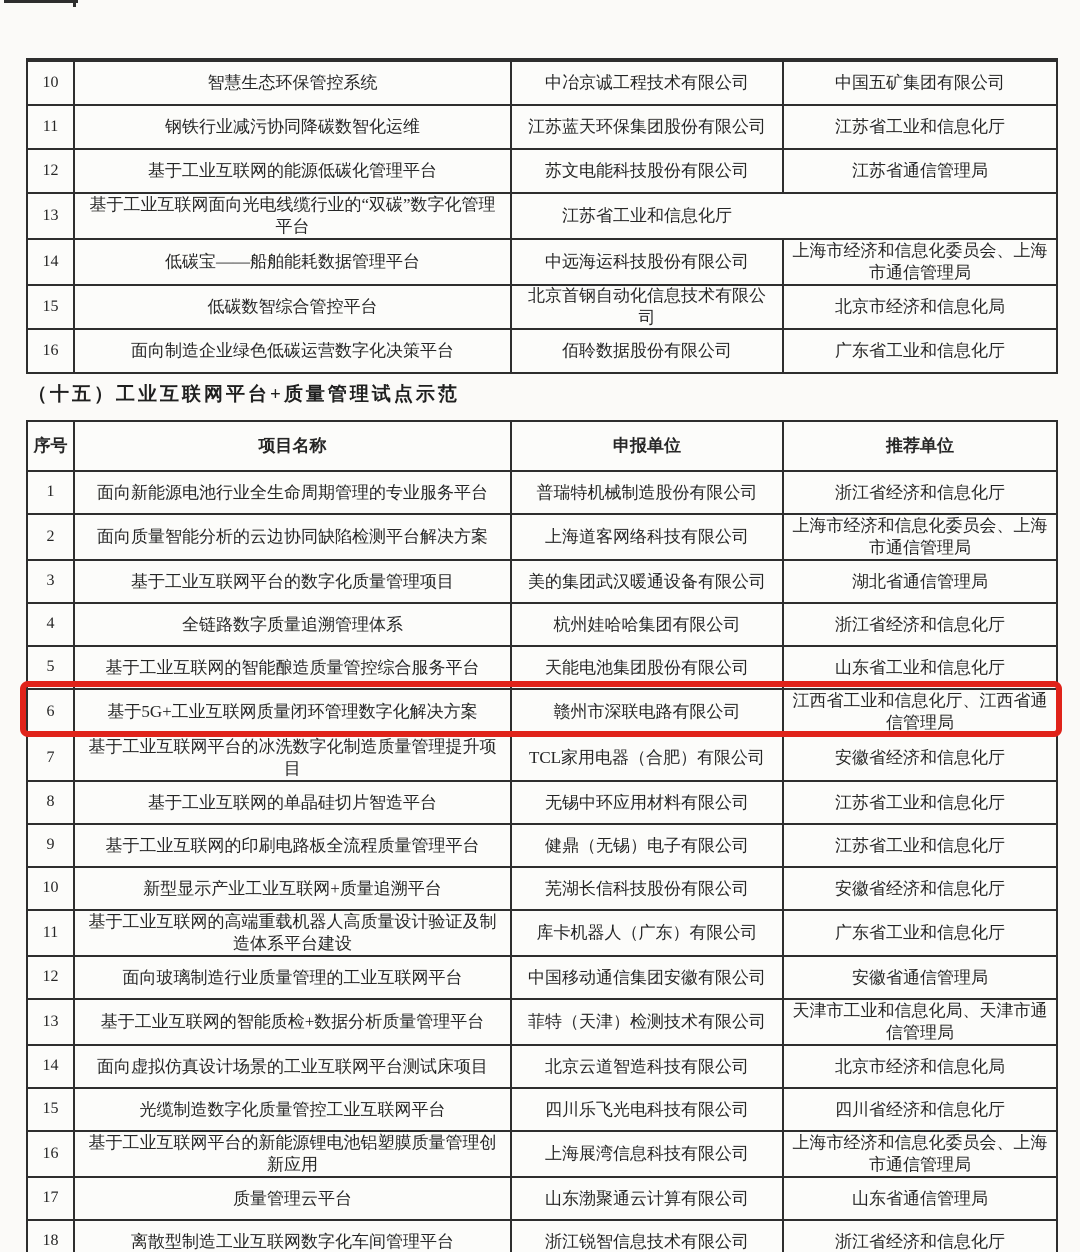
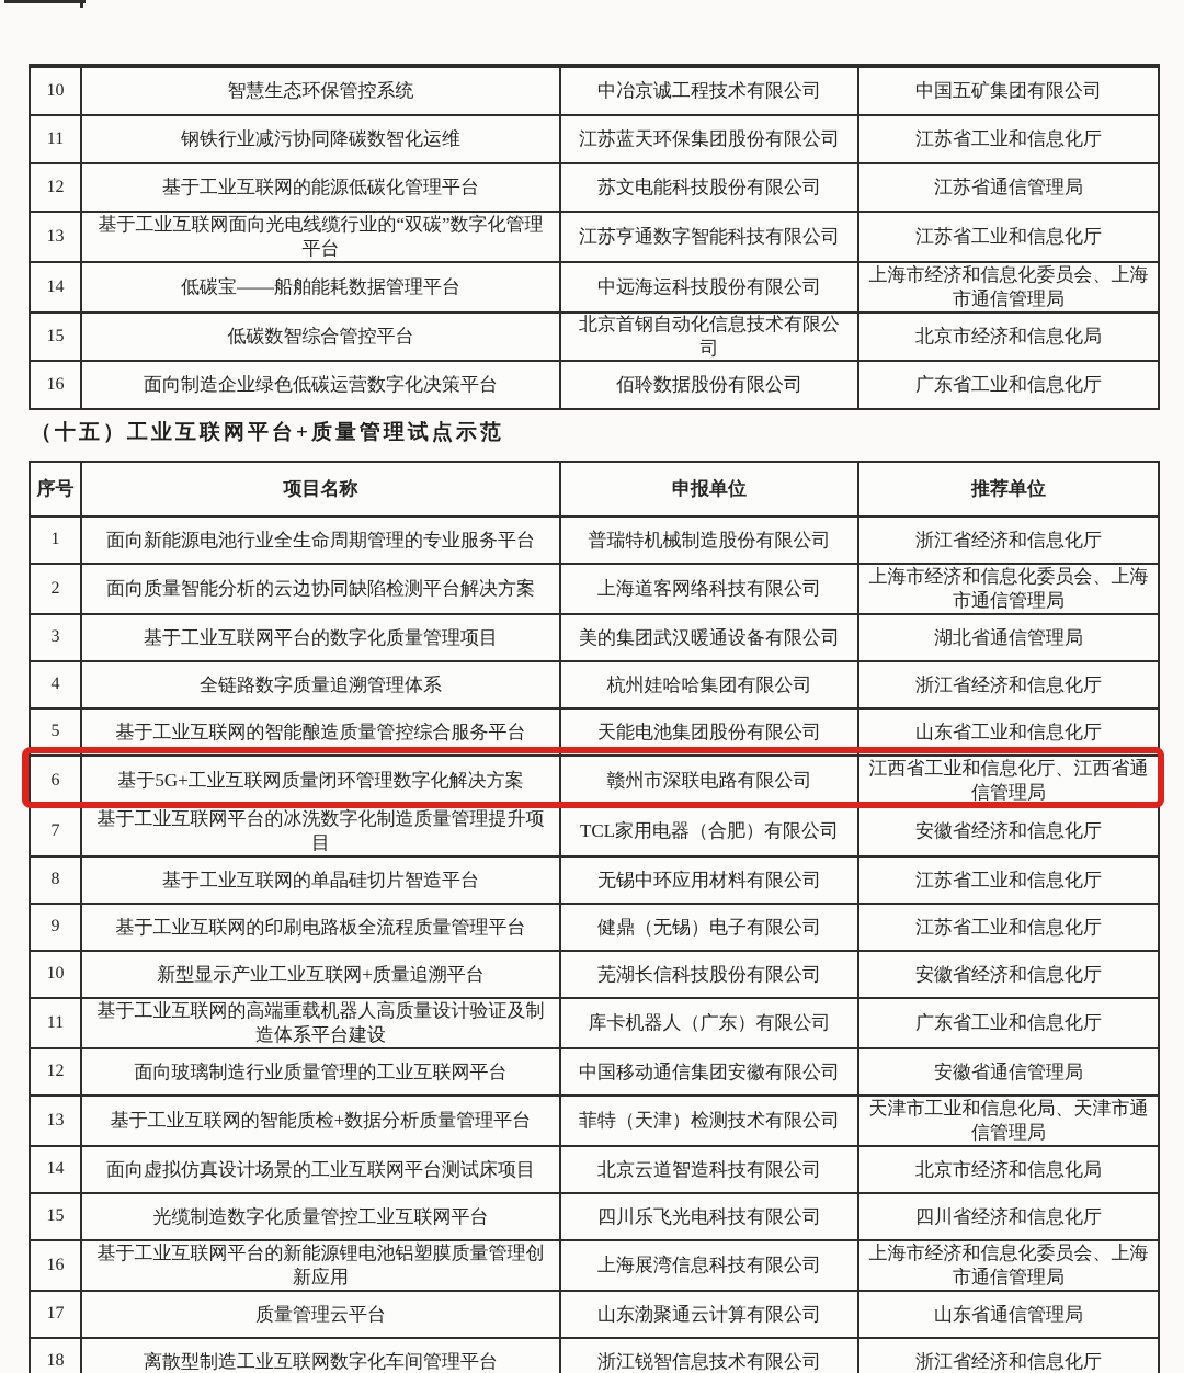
  10
  智慧生态环保管控系统
  中冶京诚工程技术有限公司
  中国五矿集团有限公司
  11
  钢铁行业减污协同降碳数智化运维
  江苏蓝天环保集团股份有限公司
  江苏省工业和信息化厅
  12
  基于工业互联网的能源低碳化管理平台
  苏文电能科技股份有限公司
  江苏省通信管理局
  13
  基于工业互联网面向光电线缆行业的“双碳”数字化管理平台
+ 江苏亨通数字智能科技有限公司
  江苏省工业和信息化厅
  14
  低碳宝——船舶能耗数据管理平台
  中远海运科技股份有限公司
  上海市经济和信息化委员会、上海市通信管理局
  15
  低碳数智综合管控平台
  北京首钢自动化信息技术有限公司
  北京市经济和信息化局
  16
  面向制造企业绿色低碳运营数字化决策平台
  佰聆数据股份有限公司
  广东省工业和信息化厅
  （十五）工业互联网平台+质量管理试点示范
  序号
  项目名称
  申报单位
  推荐单位
  1
  面向新能源电池行业全生命周期管理的专业服务平台
  普瑞特机械制造股份有限公司
  浙江省经济和信息化厅
  2
  面向质量智能分析的云边协同缺陷检测平台解决方案
  上海道客网络科技有限公司
  上海市经济和信息化委员会、上海市通信管理局
  3
  基于工业互联网平台的数字化质量管理项目
  美的集团武汉暖通设备有限公司
  湖北省通信管理局
  4
  全链路数字质量追溯管理体系
  杭州娃哈哈集团有限公司
  浙江省经济和信息化厅
  5
  基于工业互联网的智能酿造质量管控综合服务平台
  天能电池集团股份有限公司
  山东省工业和信息化厅
  6
  基于5G+工业互联网质量闭环管理数字化解决方案
  赣州市深联电路有限公司
  江西省工业和信息化厅、江西省通信管理局
  7
  基于工业互联网平台的冰洗数字化制造质量管理提升项目
  TCL家用电器（合肥）有限公司
  安徽省经济和信息化厅
  8
  基于工业互联网的单晶硅切片智造平台
  无锡中环应用材料有限公司
  江苏省工业和信息化厅
  9
  基于工业互联网的印刷电路板全流程质量管理平台
  健鼎（无锡）电子有限公司
  江苏省工业和信息化厅
  10
  新型显示产业工业互联网+质量追溯平台
  芜湖长信科技股份有限公司
  安徽省经济和信息化厅
  11
  基于工业互联网的高端重载机器人高质量设计验证及制造体系平台建设
  库卡机器人（广东）有限公司
  广东省工业和信息化厅
  12
  面向玻璃制造行业质量管理的工业互联网平台
  中国移动通信集团安徽有限公司
  安徽省通信管理局
  13
  基于工业互联网的智能质检+数据分析质量管理平台
  菲特（天津）检测技术有限公司
  天津市工业和信息化局、天津市通信管理局
  14
  面向虚拟仿真设计场景的工业互联网平台测试床项目
  北京云道智造科技有限公司
  北京市经济和信息化局
  15
  光缆制造数字化质量管控工业互联网平台
  四川乐飞光电科技有限公司
  四川省经济和信息化厅
  16
  基于工业互联网平台的新能源锂电池铝塑膜质量管理创新应用
  上海展湾信息科技有限公司
  上海市经济和信息化委员会、上海市通信管理局
  17
  质量管理云平台
  山东渤聚通云计算有限公司
  山东省通信管理局
  18
  离散型制造工业互联网数字化车间管理平台
  浙江锐智信息技术有限公司
  浙江省经济和信息化厅
